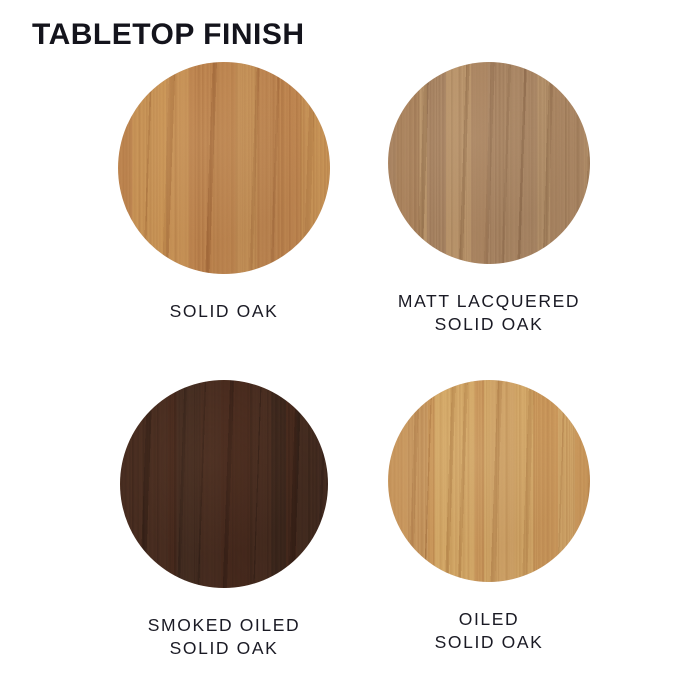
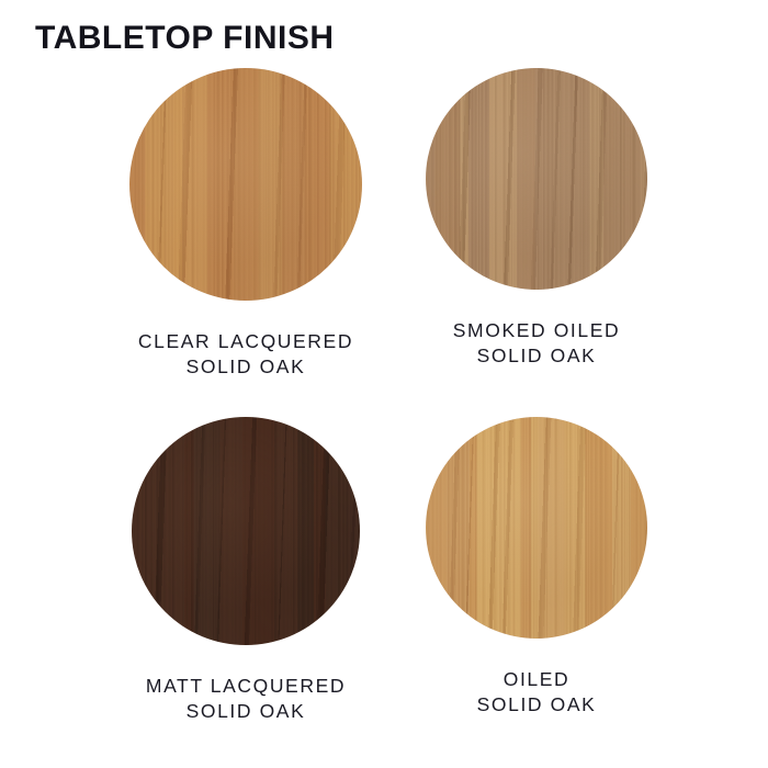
  TABLETOP FINISH
+ CLEAR LACQUERED
  SOLID OAK
- MATT LACQUERED
+ SMOKED OILED
  SOLID OAK
- SMOKED OILED
+ MATT LACQUERED
  SOLID OAK
  OILED
  SOLID OAK
